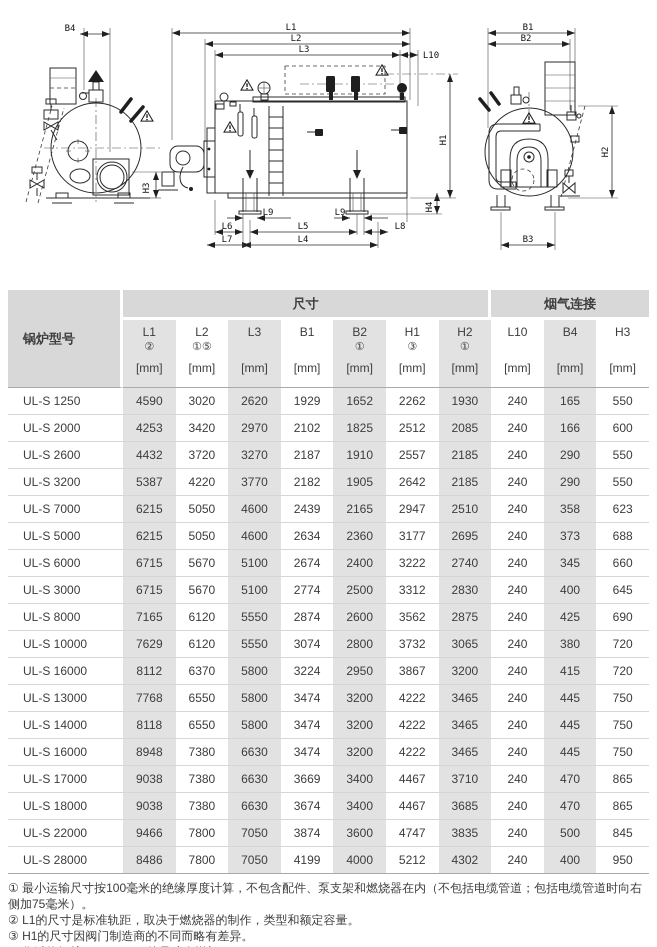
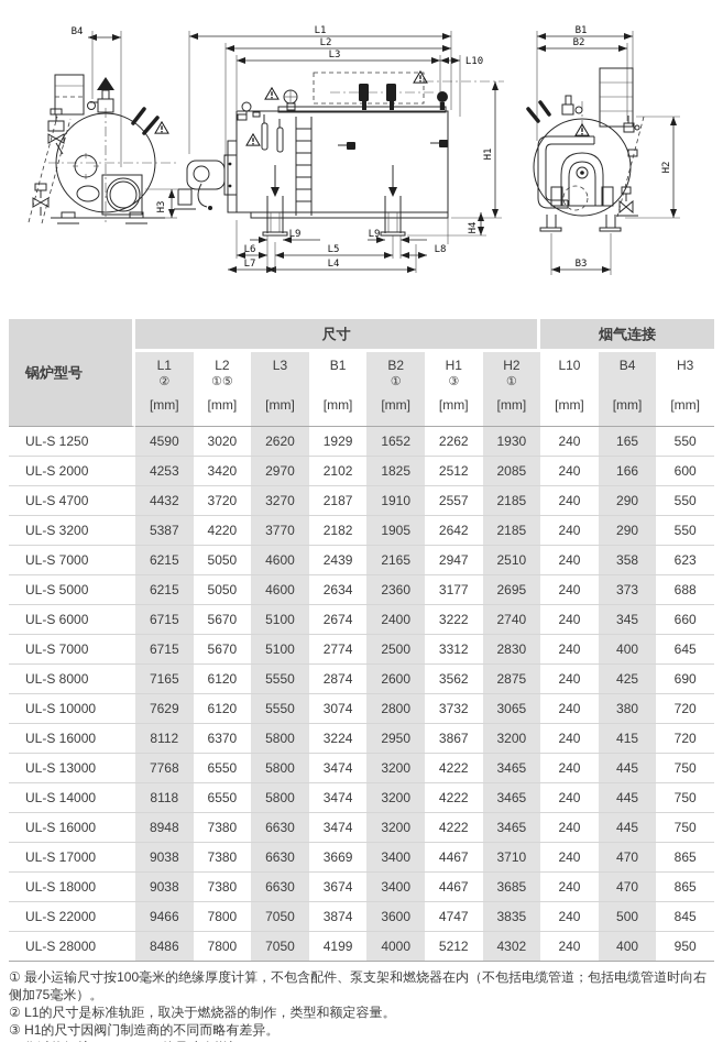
  B4
  L1
  L2
  L3
  L10
  L9
  L9
  L6
  L5
  L8
  L7
  L4
  B1
  B2
  B3
  锅炉型号	尺寸	烟气连接
  L1②[mm]	L2①⑤[mm]	L3[mm]	B1[mm]	B2①[mm]	H1③[mm]	H2①[mm]	L10[mm]	B4[mm]	H3[mm]
  UL-S 1250	4590	3020	2620	1929	1652	2262	1930	240	165	550
  UL-S 2000	4253	3420	2970	2102	1825	2512	2085	240	166	600
- UL-S 2600	4432	3720	3270	2187	1910	2557	2185	240	290	550
+ UL-S 4700	4432	3720	3270	2187	1910	2557	2185	240	290	550
  UL-S 3200	5387	4220	3770	2182	1905	2642	2185	240	290	550
  UL-S 7000	6215	5050	4600	2439	2165	2947	2510	240	358	623
  UL-S 5000	6215	5050	4600	2634	2360	3177	2695	240	373	688
  UL-S 6000	6715	5670	5100	2674	2400	3222	2740	240	345	660
- UL-S 3000	6715	5670	5100	2774	2500	3312	2830	240	400	645
+ UL-S 7000	6715	5670	5100	2774	2500	3312	2830	240	400	645
  UL-S 8000	7165	6120	5550	2874	2600	3562	2875	240	425	690
  UL-S 10000	7629	6120	5550	3074	2800	3732	3065	240	380	720
  UL-S 16000	8112	6370	5800	3224	2950	3867	3200	240	415	720
  UL-S 13000	7768	6550	5800	3474	3200	4222	3465	240	445	750
  UL-S 14000	8118	6550	5800	3474	3200	4222	3465	240	445	750
  UL-S 16000	8948	7380	6630	3474	3200	4222	3465	240	445	750
  UL-S 17000	9038	7380	6630	3669	3400	4467	3710	240	470	865
  UL-S 18000	9038	7380	6630	3674	3400	4467	3685	240	470	865
  UL-S 22000	9466	7800	7050	3874	3600	4747	3835	240	500	845
  UL-S 28000	8486	7800	7050	4199	4000	5212	4302	240	400	950
  ① 最小运输尺寸按100毫米的绝缘厚度计算，不包含配件、泵支架和燃烧器在内（不包括电缆管道；包括电缆管道时向右侧加75毫米）。
  ② L1的尺寸是标准轨距，取决于燃烧器的制作，类型和额定容量。
  ③ H1的尺寸因阀门制造商的不同而略有差异。
